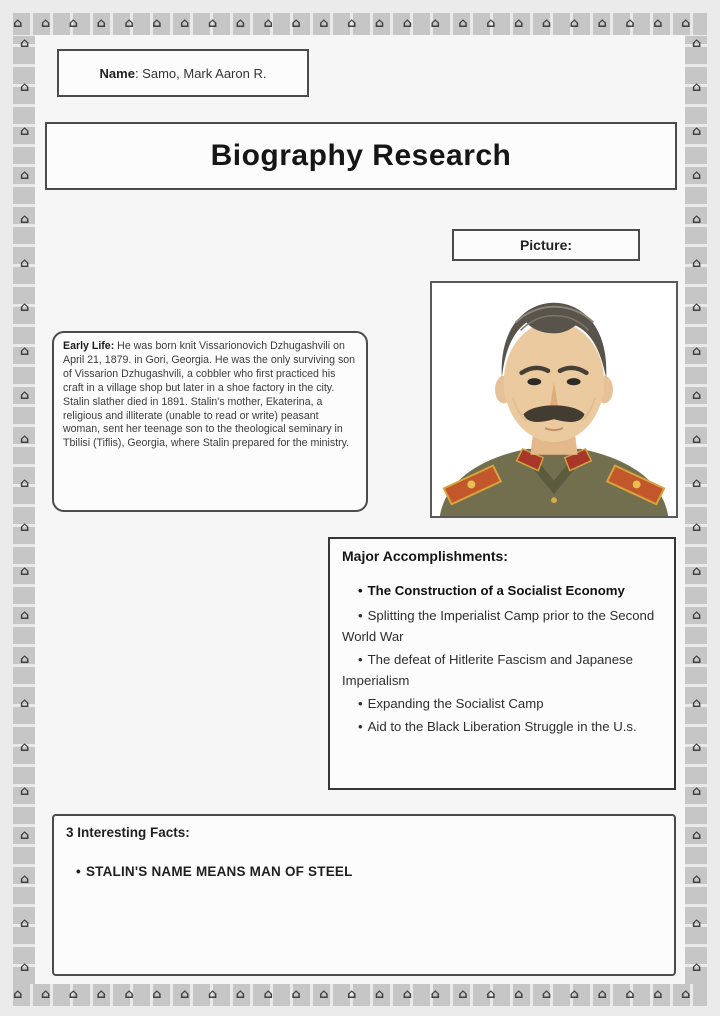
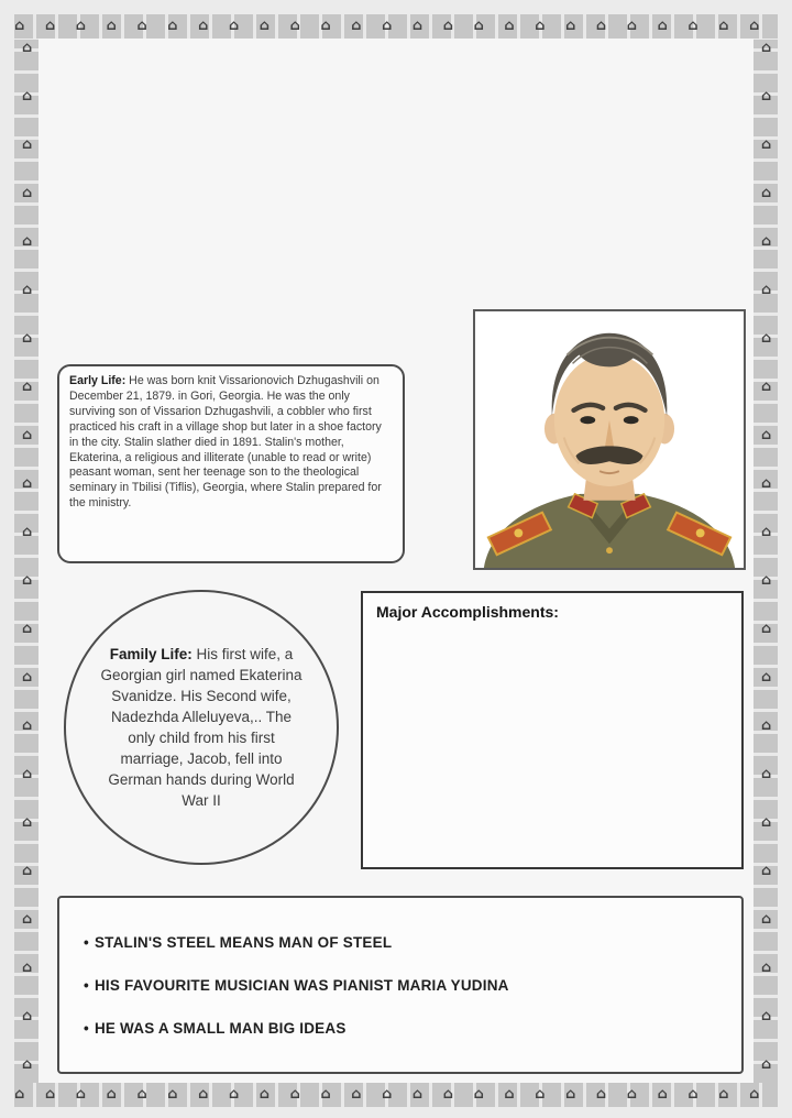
- Name
- : Samo, Mark Aaron R.
- Biography Research
- Picture:
- Early Life: He was born knit Vissarionovich Dzhugashvili on April 21, 1879. in Gori, Georgia. He was the only surviving son of Vissarion Dzhugashvili, a cobbler who first practiced his craft in a village shop but later in a shoe factory in the city. Stalin slather died in 1891. Stalin's mother, Ekaterina, a religious and illiterate (unable to read or write) peasant woman, sent her teenage son to the theological seminary in Tbilisi (Tiflis), Georgia, where Stalin prepared for the ministry.
+ Early Life: He was born knit Vissarionovich Dzhugashvili on December 21, 1879. in Gori, Georgia. He was the only surviving son of Vissarion Dzhugashvili, a cobbler who first practiced his craft in a village shop but later in a shoe factory in the city. Stalin slather died in 1891. Stalin's mother, Ekaterina, a religious and illiterate (unable to read or write) peasant woman, sent her teenage son to the theological seminary in Tbilisi (Tiflis), Georgia, where Stalin prepared for the ministry.
+ Family Life: His first wife, a Georgian girl named Ekaterina Svanidze. His Second wife, Nadezhda Alleluyeva,.. The only child from his first marriage, Jacob, fell into German hands during World War II
  Major Accomplishments:
- • The Construction of a Socialist Economy
- • Splitting the Imperialist Camp prior to the Second World War
- • The defeat of Hitlerite Fascism and Japanese Imperialism
- • Expanding the Socialist Camp
- • Aid to the Black Liberation Struggle in the U.s.
- 3 Interesting Facts:
- • STALIN'S NAME MEANS MAN OF STEEL
+ • STALIN'S STEEL MEANS MAN OF STEEL
+ • HIS FAVOURITE MUSICIAN WAS PIANIST MARIA YUDINA
+ • HE WAS A SMALL MAN BIG IDEAS
